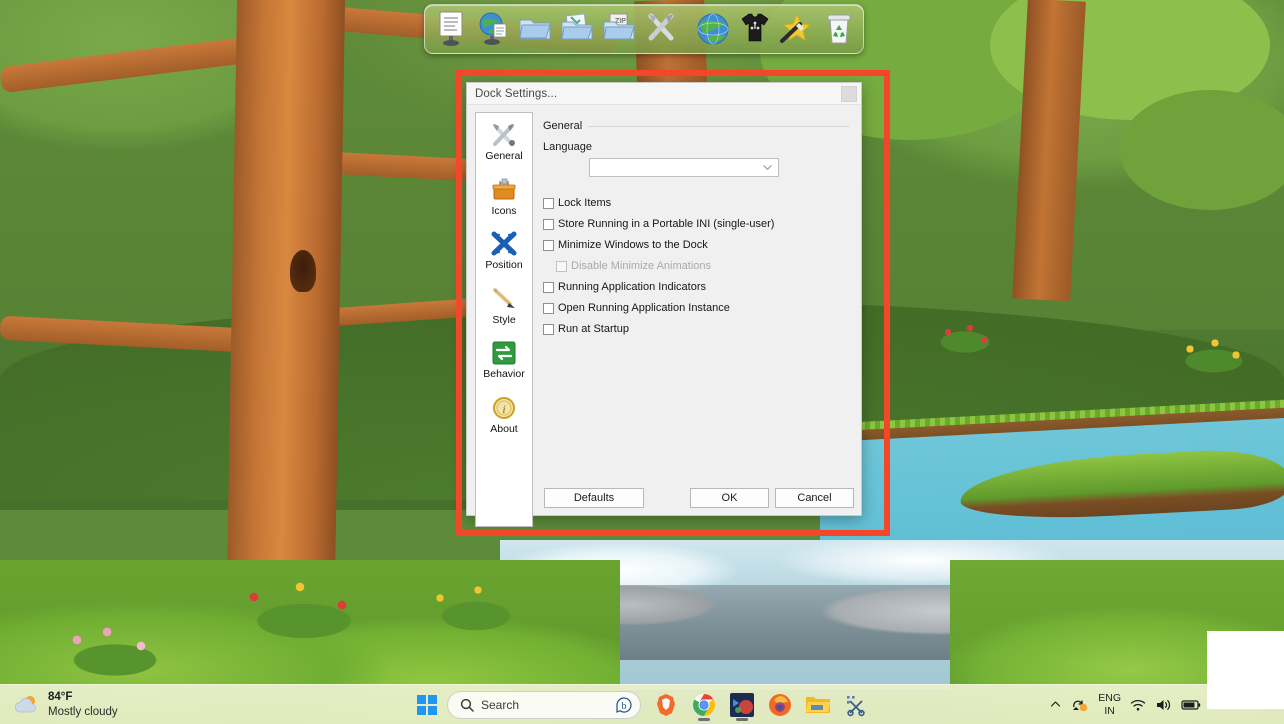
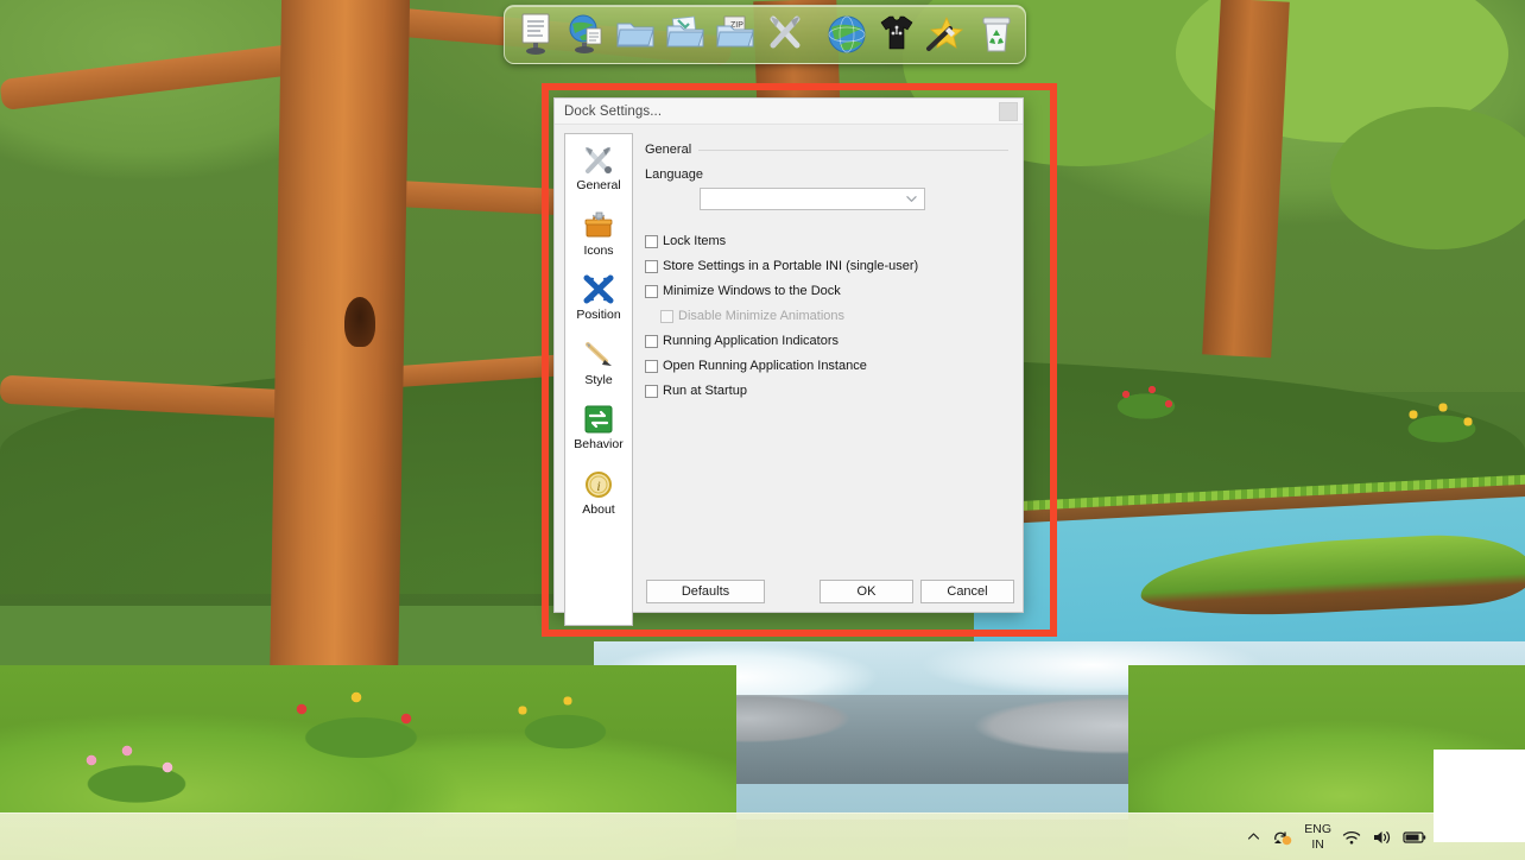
  Dock Settings...
  General
  Icons
  Position
  Style
  Behavior
  i
  About
  General
  Language
  Lock Items
- Store Running in a Portable INI (single-user)
+ Store Settings in a Portable INI (single-user)
  Minimize Windows to the Dock
  Disable Minimize Animations
  Running Application Indicators
  Open Running Application Instance
  Run at Startup
  Defaults
  OK
  Cancel
- 84°F
- Mostly cloudy
- Search
- b
  ENG
  IN
